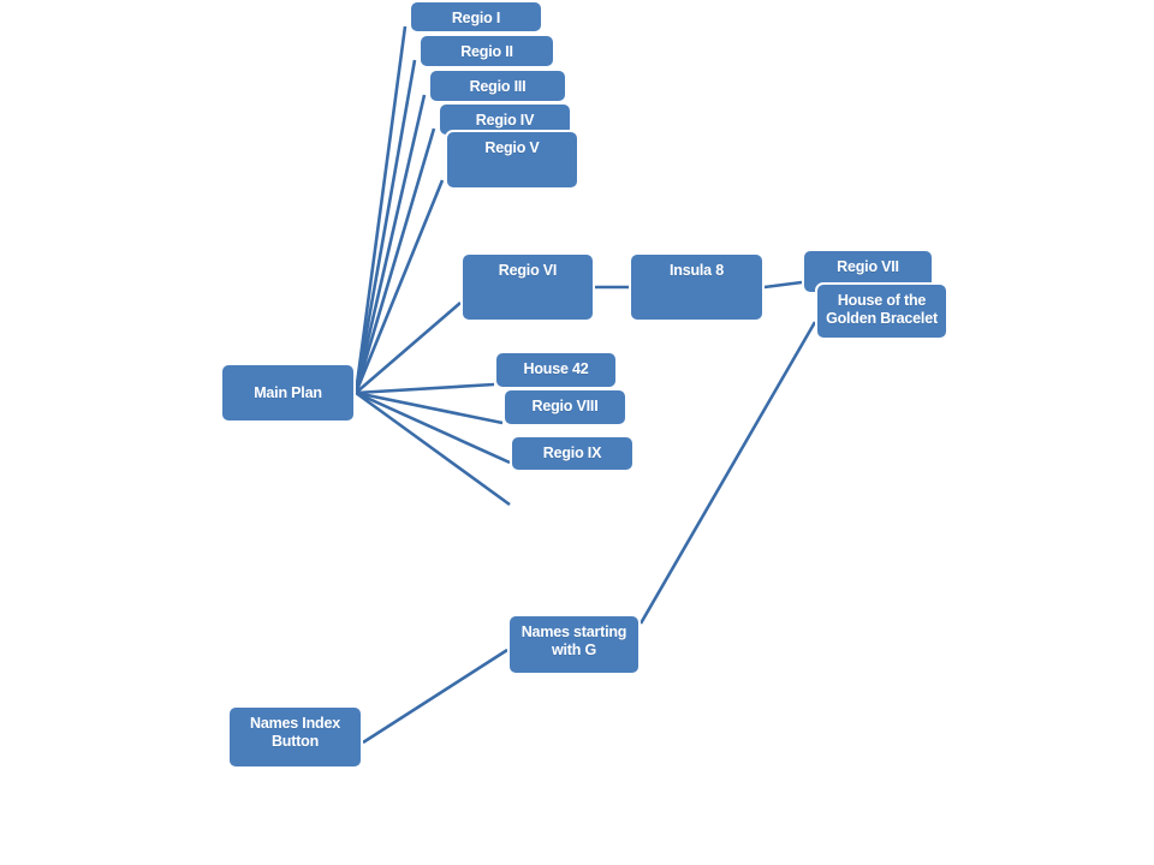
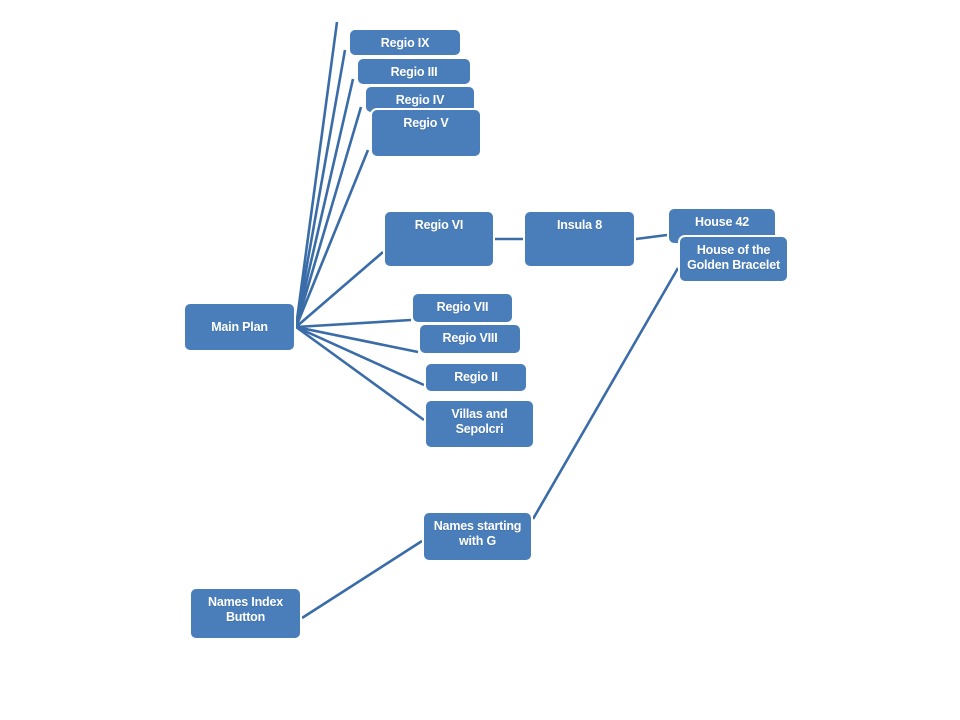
- Regio I
- Regio II
+ Regio IX
  Regio III
  Regio IV
  Regio V
  Regio VI
  Insula 8
- Regio VII
+ House 42
  House of the
  Golden Bracelet
- House 42
+ Regio VII
  Regio VIII
- Regio IX
+ Regio II
+ Villas and
+ Sepolcri
  Main Plan
  Names starting
  with G
  Names Index
  Button
